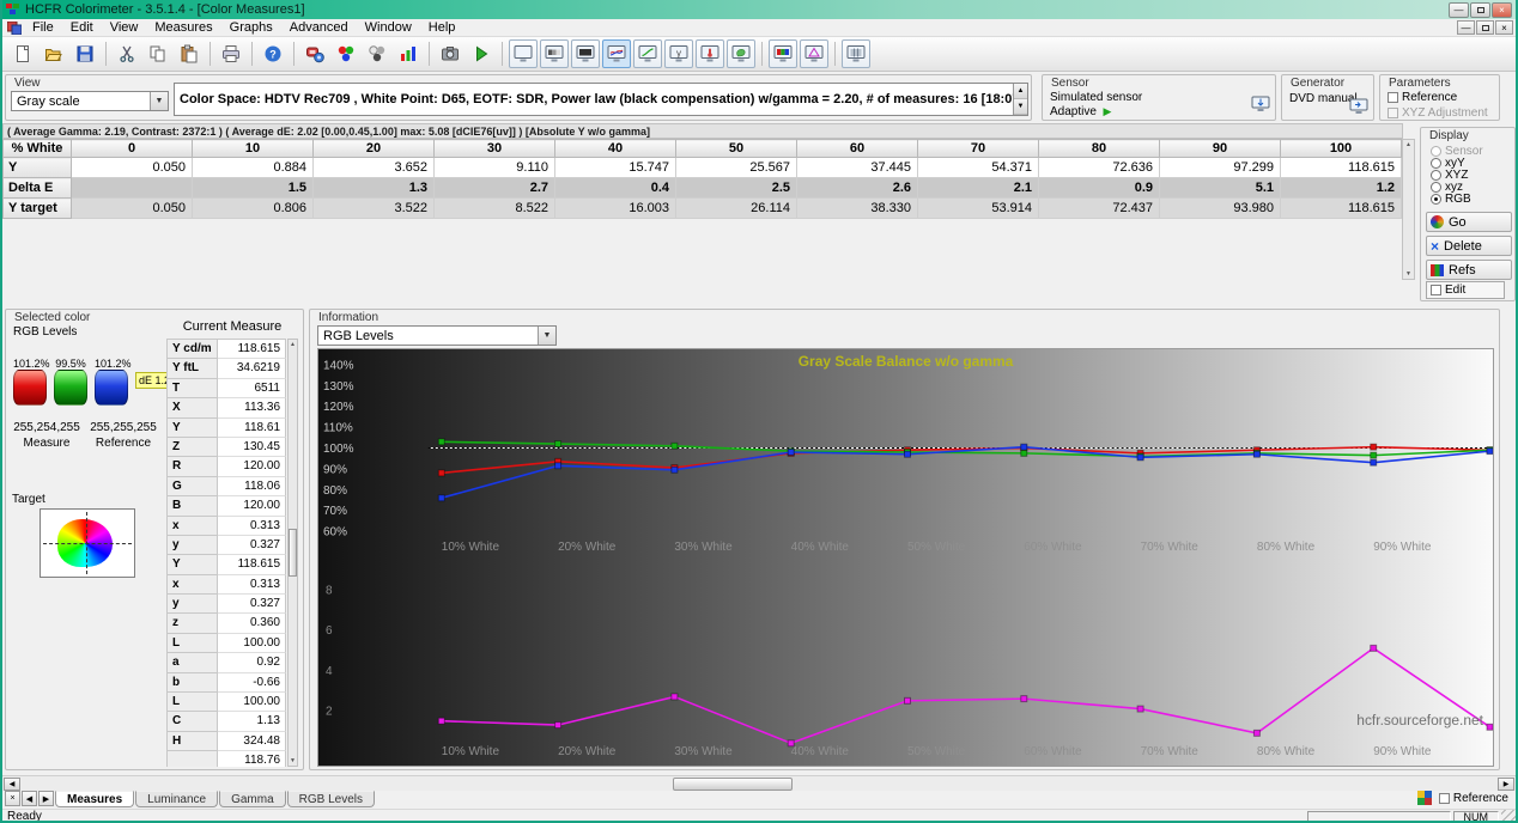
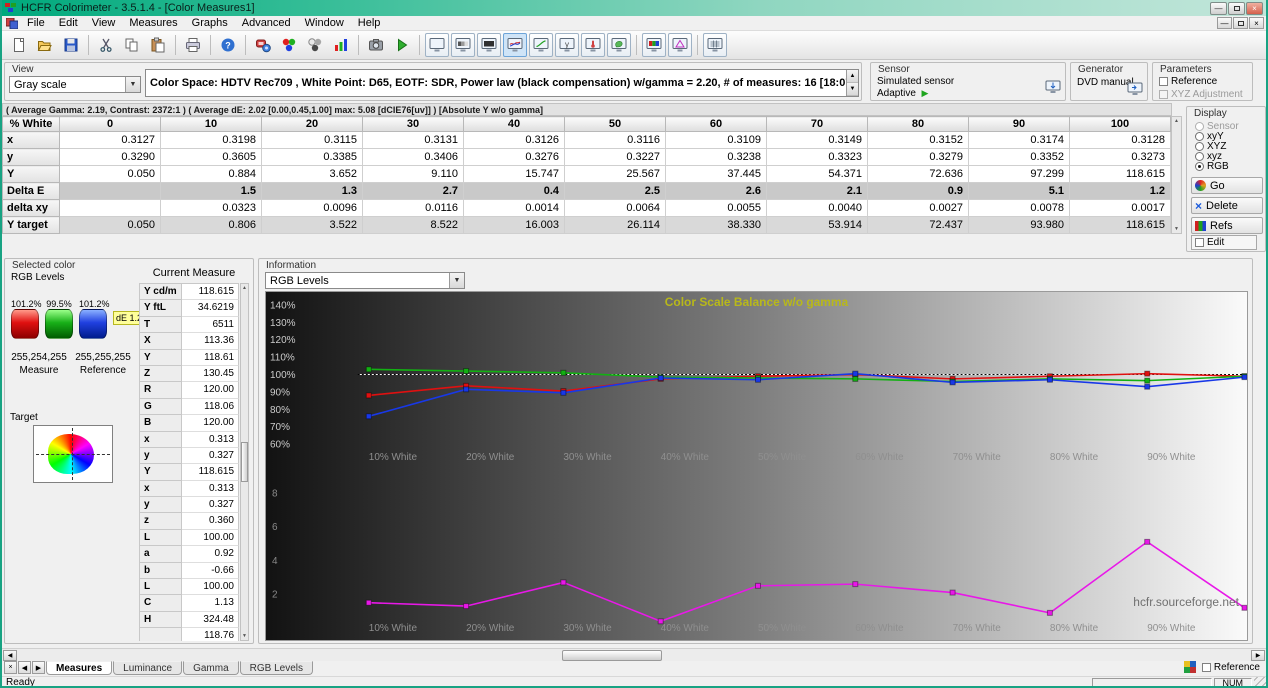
  HCFR Colorimeter - 3.5.1.4 - [Color Measures1]
  —
  ×
  File
  Edit
  View
  Measures
  Graphs
  Advanced
  Window
  Help
  —
  ×
  ?
  γ
  View
  Gray scale
  Color Space: HDTV Rec709 , White Point: D65, EOTF: SDR, Power law (black compensation) w/gamma = 2.20, # of measures: 16 [18:0
  Sensor
  Simulated sensor
  Adaptive ▶
  Generator
  DVD manua
  Parameters
  Reference
  XYZ Adjustment
  ( Average Gamma: 2.19, Contrast: 2372:1 ) ( Average dE: 2.02 [0.00,0.45,1.00] max: 5.08 [dCIE76[uv]] ) [Absolute Y w/o gamma]
  % White	0	10	20	30	40	50	60	70	80	90	100
+ x	0.3127	0.3198	0.3115	0.3131	0.3126	0.3116	0.3109	0.3149	0.3152	0.3174	0.3128
+ y	0.3290	0.3605	0.3385	0.3406	0.3276	0.3227	0.3238	0.3323	0.3279	0.3352	0.3273
  Y	0.050	0.884	3.652	9.110	15.747	25.567	37.445	54.371	72.636	97.299	118.615
  Delta E		1.5	1.3	2.7	0.4	2.5	2.6	2.1	0.9	5.1	1.2
+ delta xy		0.0323	0.0096	0.0116	0.0014	0.0064	0.0055	0.0040	0.0027	0.0078	0.0017
  Y target	0.050	0.806	3.522	8.522	16.003	26.114	38.330	53.914	72.437	93.980	118.615
  Display
  Sensor
  xyY
  XYZ
  xyz
  RGB
  Go
  ×
  Delete
  Refs
  Edit
  Selected color
  RGB Levels
  101.2%
  99.5%
  101.2%
  dE 1.
  255,254,255
  Measure
  255,255,255
  Reference
  Target
  Current Measure
  Y cd/m
  118.615
  Y ftL
  34.6219
  T
  6511
  X
  113.36
  Y
  118.61
  Z
  130.45
  R
  120.00
  G
  118.06
  B
  120.00
  x
  0.313
  y
  0.327
  Y
  118.615
  x
  0.313
  y
  0.327
  z
  0.360
  L
  100.00
  a
  0.92
  b
  -0.66
  L
  100.00
  C
  1.13
  H
  324.48
  118.76
  Information
  RGB Levels
- Gray Scale Balance w/o gamma
+ Color Scale Balance w/o gamma
  140%
  130%
  120%
  110%
  100%
  90%
  80%
  70%
  60%
  8
  6
  4
  2
  10% White
  10% White
  20% White
  20% White
  30% White
  30% White
  40% White
  40% White
  70% White
  70% White
  80% White
  80% White
  90% White
  90% White
  hcfr.sourceforge.net
  Measures
  Luminance
  Gamma
  RGB Levels
  Reference
  Ready
  NUM
